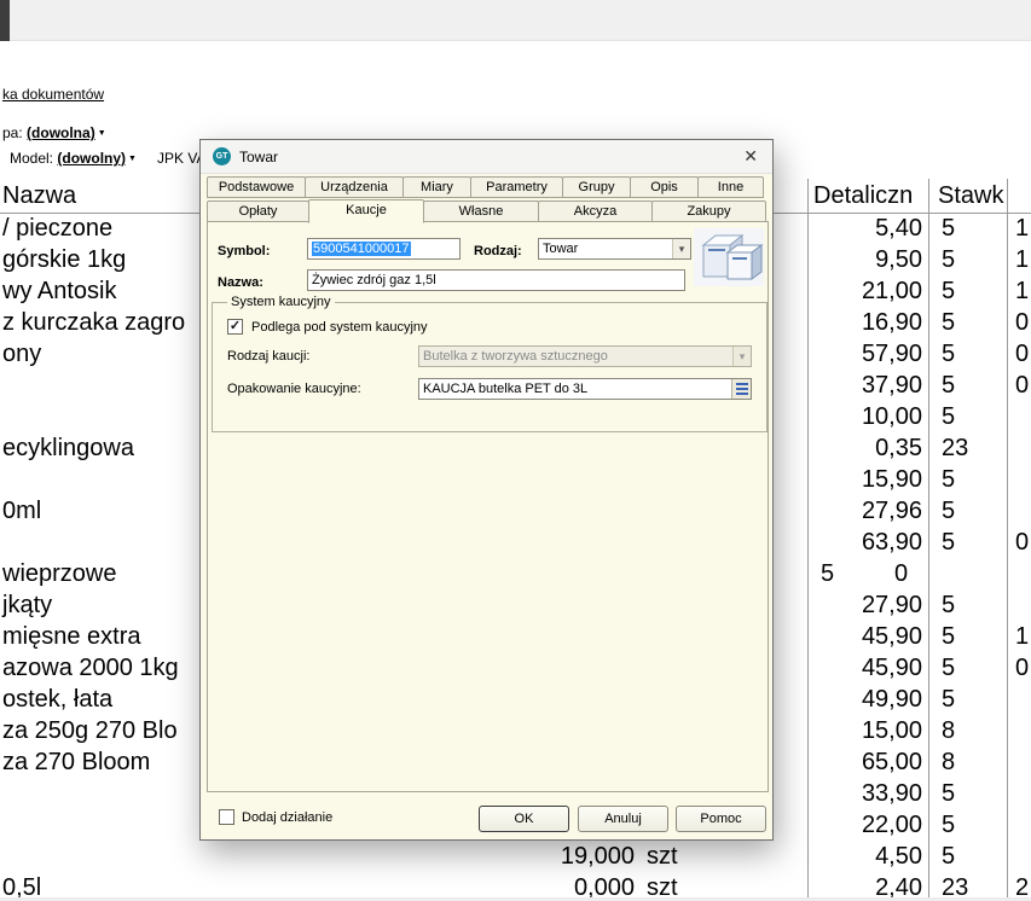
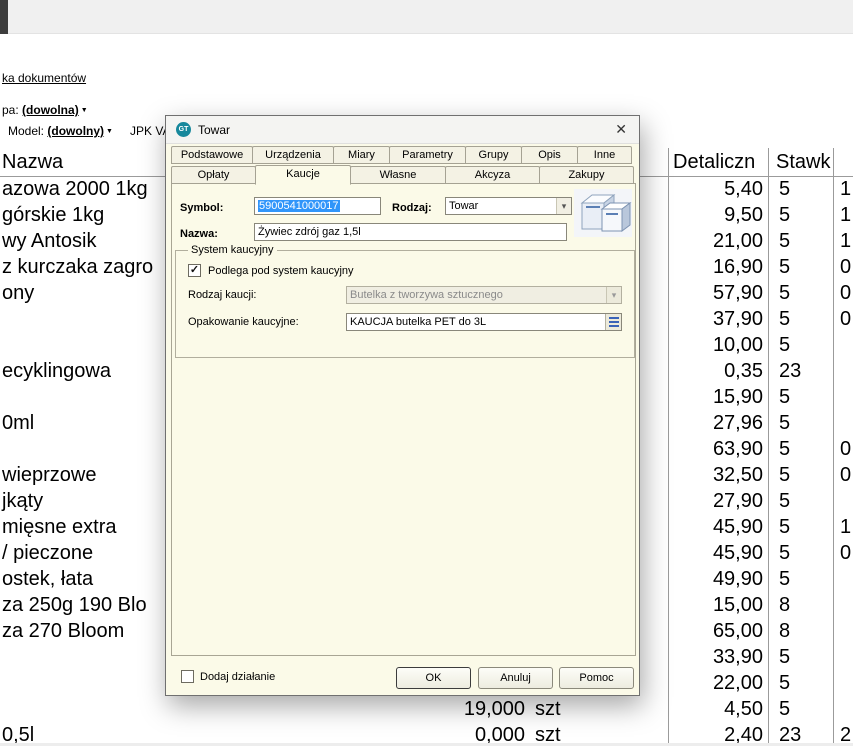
  ka dokumentów
  pa: (dowolna)
  Model: (dowolny)
  JPK V
  Nazwa
  Detaliczn
  Stawk
- / pieczone
+ azowa 2000 1kg
  5,40
  5
  1
  górskie 1kg
  9,50
  5
  1
  wy Antosik
  21,00
  5
  1
  z kurczaka zagro
  16,90
  5
  0
  ony
  57,90
  5
  0
  37,90
  5
  0
  10,00
  5
  ecyklingowa
  0,35
  23
  15,90
  5
  0ml
  27,96
  5
  63,90
  5
  0
  wieprzowe
+ 32,50
  5
  0
  jkąty
  27,90
  5
  mięsne extra
  45,90
  5
  1
- azowa 2000 1kg
+ / pieczone
  45,90
  5
  0
  ostek, łata
  49,90
  5
- za 250g 270 Blo
+ za 250g 190 Blo
  15,00
  8
  za 270 Bloom
  65,00
  8
  33,90
  5
  22,00
  5
  19,000
  szt
  4,50
  5
  0,5l
  0,000
  szt
  2,40
  23
  2
  Towar
  ✕
  Podstawowe
  Urządzenia
  Miary
  Parametry
  Grupy
  Opis
  Inne
  Opłaty
  Kaucje
  Własne
  Akcyza
  Zakupy
  Symbol:
  5900541000017
  Rodzaj:
  Towar
  ▾
  Nazwa:
  Żywiec zdrój gaz 1,5l
  System kaucyjny
  ✓
  Podlega pod system kaucyjny
  Rodzaj kaucji:
  Butelka z tworzywa sztucznego
  ▾
  Opakowanie kaucyjne:
  KAUCJA butelka PET do 3L
  Dodaj działanie
  OK
  Anuluj
  Pomoc
